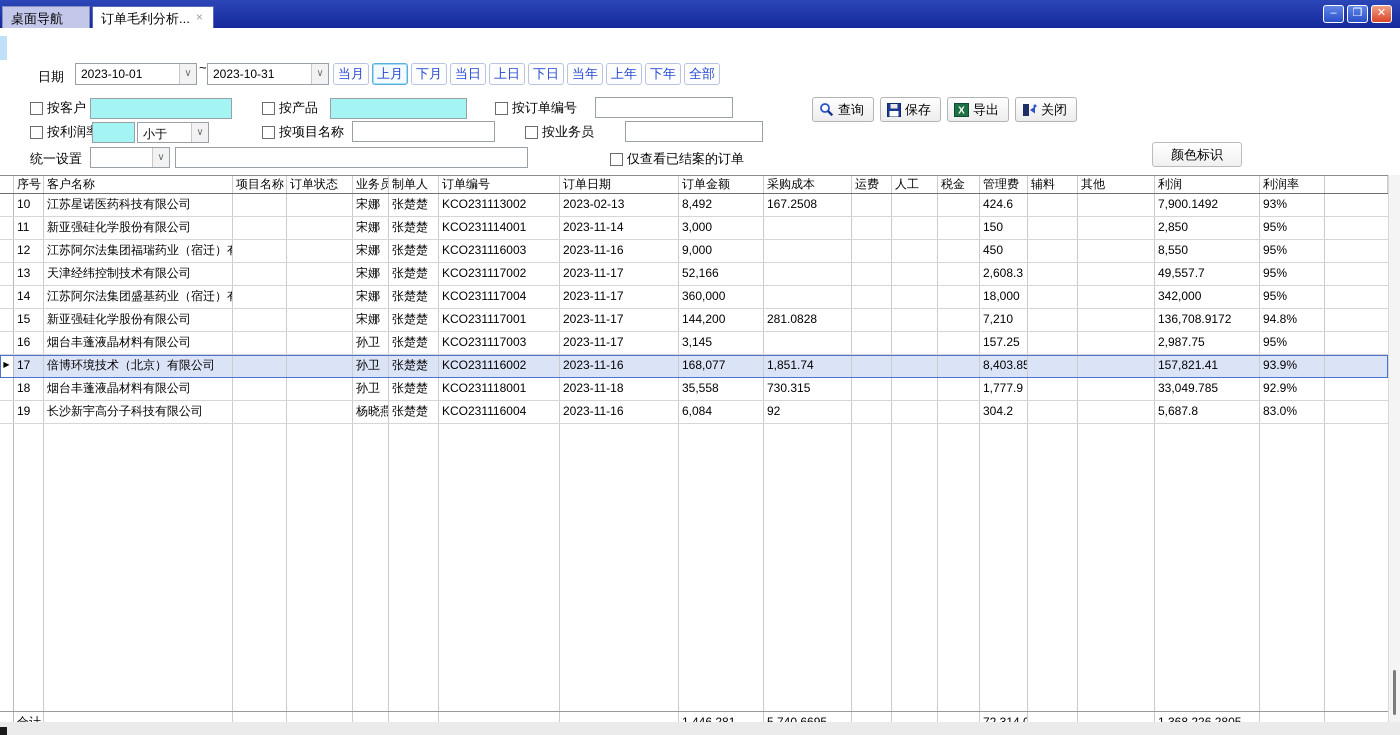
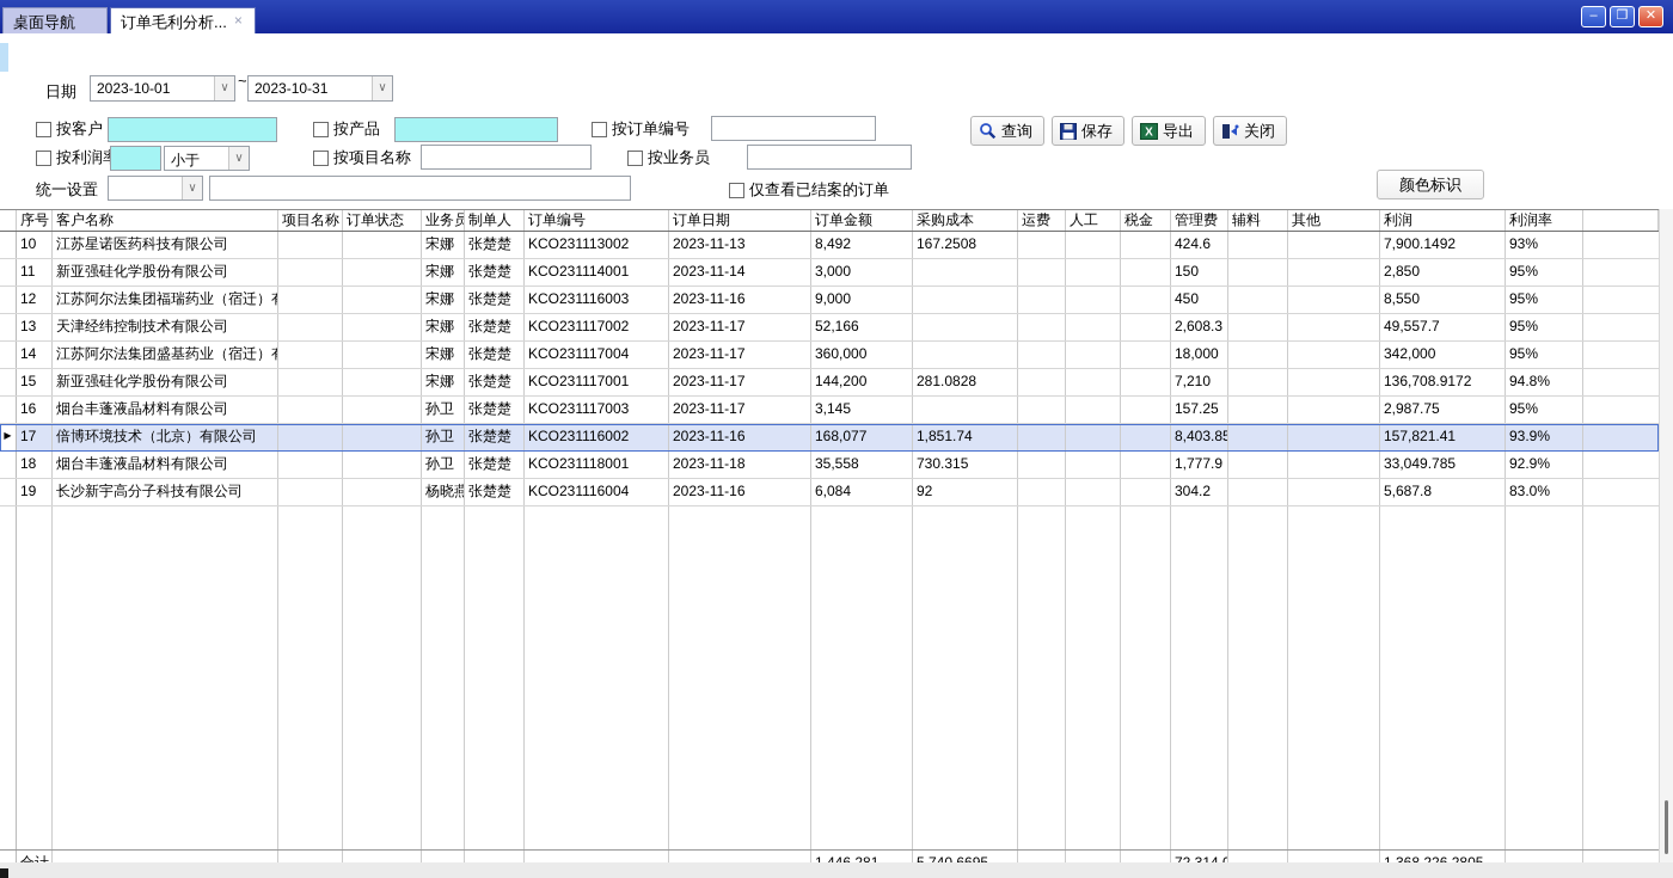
  桌面导航
  订单毛利分析...
  ×
  –
  ❐
  ✕
  日期
  2023-10-01
  ∨
  ~
  2023-10-31
  ∨
- 当月
- 上月
- 下月
- 当日
- 上日
- 下日
- 当年
- 上年
- 下年
- 全部
  按客户
  按产品
  按订单编号
  查询
  保存
  X
  导出
  关闭
  按利润
  小于
  ∨
  按项目名称
  按业务员
  统一设置
  ∨
  仅查看已结案的订单
  颜色标识
  序号
  客户名称
  项目名称
  订单状态
  业务员
  制单人
  订单编号
  订单日期
  订单金额
  采购成本
  运费
  人工
  税金
  管理费
  辅料
  其他
  利润
  利润率
  10
  江苏星诺医药科技有限公司
  宋娜
  张楚楚
  KCO231113002
- 2023-02-13
+ 2023-11-13
  8,492
  167.2508
  424.6
  7,900.1492
  93%
  11
  新亚强硅化学股份有限公司
  宋娜
  张楚楚
  KCO231114001
  2023-11-14
  3,000
  150
  2,850
  95%
  12
  江苏阿尔法集团福瑞药业（宿迁）
  宋娜
  张楚楚
  KCO231116003
  2023-11-16
  9,000
  450
  8,550
  95%
  13
  天津经纬控制技术有限公司
  宋娜
  张楚楚
  KCO231117002
  2023-11-17
  52,166
  2,608.3
  49,557.7
  95%
  14
  江苏阿尔法集团盛基药业（宿迁）
  宋娜
  张楚楚
  KCO231117004
  2023-11-17
  360,000
  18,000
  342,000
  95%
  15
  新亚强硅化学股份有限公司
  宋娜
  张楚楚
  KCO231117001
  2023-11-17
  144,200
  281.0828
  7,210
  136,708.9172
  94.8%
  16
  烟台丰蓬液晶材料有限公司
  孙卫
  张楚楚
  KCO231117003
  2023-11-17
  3,145
  157.25
  2,987.75
  95%
  ▶
  17
  倍博环境技术（北京）有限公司
  孙卫
  张楚楚
  KCO231116002
  2023-11-16
  168,077
  1,851.74
  8,403.85
  157,821.41
  93.9%
  18
  烟台丰蓬液晶材料有限公司
  孙卫
  张楚楚
  KCO231118001
  2023-11-18
  35,558
  730.315
  1,777.9
  33,049.785
  92.9%
  19
  长沙新宇高分子科技有限公司
  杨晓燕
  张楚楚
  KCO231116004
  2023-11-16
  6,084
  92
  304.2
  5,687.8
  83.0%
